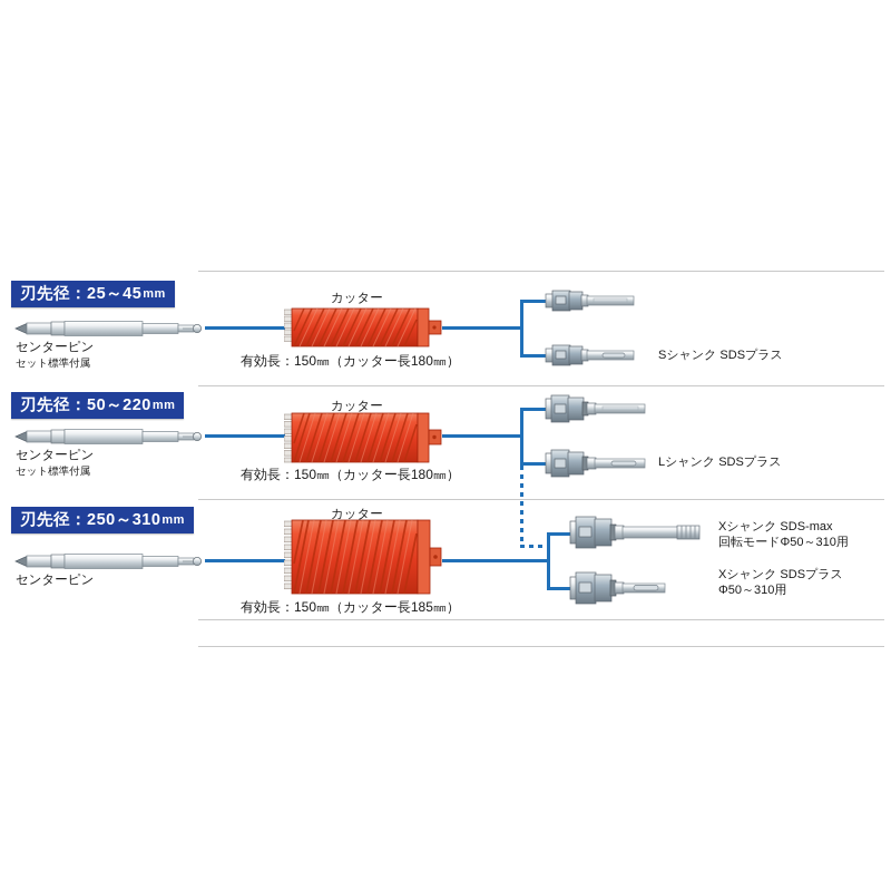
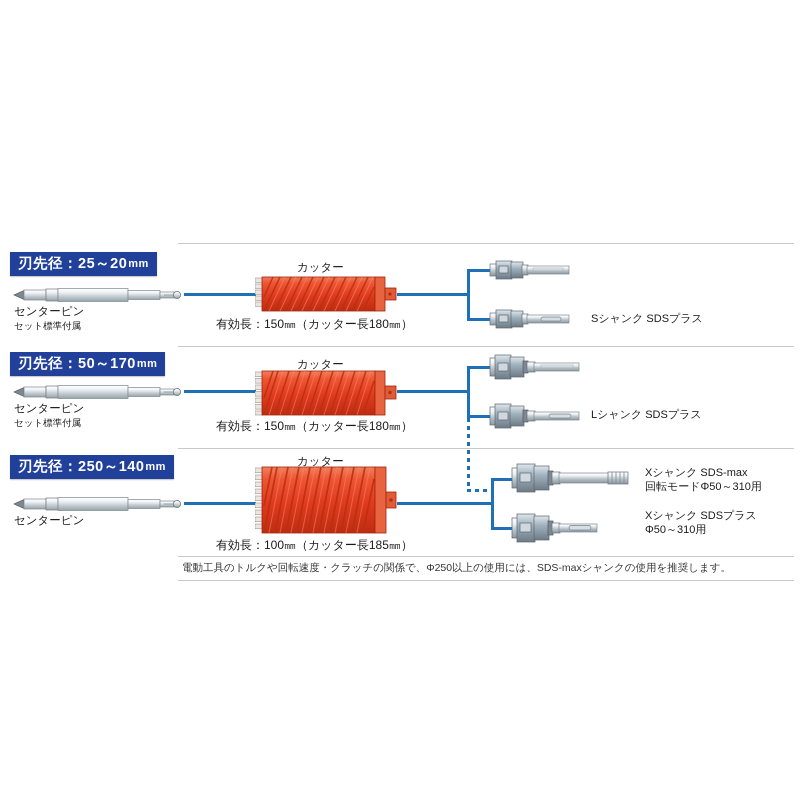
- 刃先径：25～45
+ 刃先径：25～20
  mm
  センターピン
  セット標準付属
  カッター
  有効長：150㎜（カッター長180㎜）
  Sシャンク SDSプラス
- 刃先径：50～220
+ 刃先径：50～170
  mm
  センターピン
  セット標準付属
  カッター
  有効長：150㎜（カッター長180㎜）
  Lシャンク SDSプラス
- 刃先径：250～310
+ 刃先径：250～140
  mm
  センターピン
  カッター
- 有効長：150㎜（カッター長185㎜）
+ 有効長：100㎜（カッター長185㎜）
  Xシャンク SDS-max
  回転モードΦ50～310用
  Xシャンク SDSプラス
  Φ50～310用
+ 電動工具のトルクや回転速度・クラッチの関係で、Φ250以上の使用には、SDS-maxシャンクの使用を推奨します。
